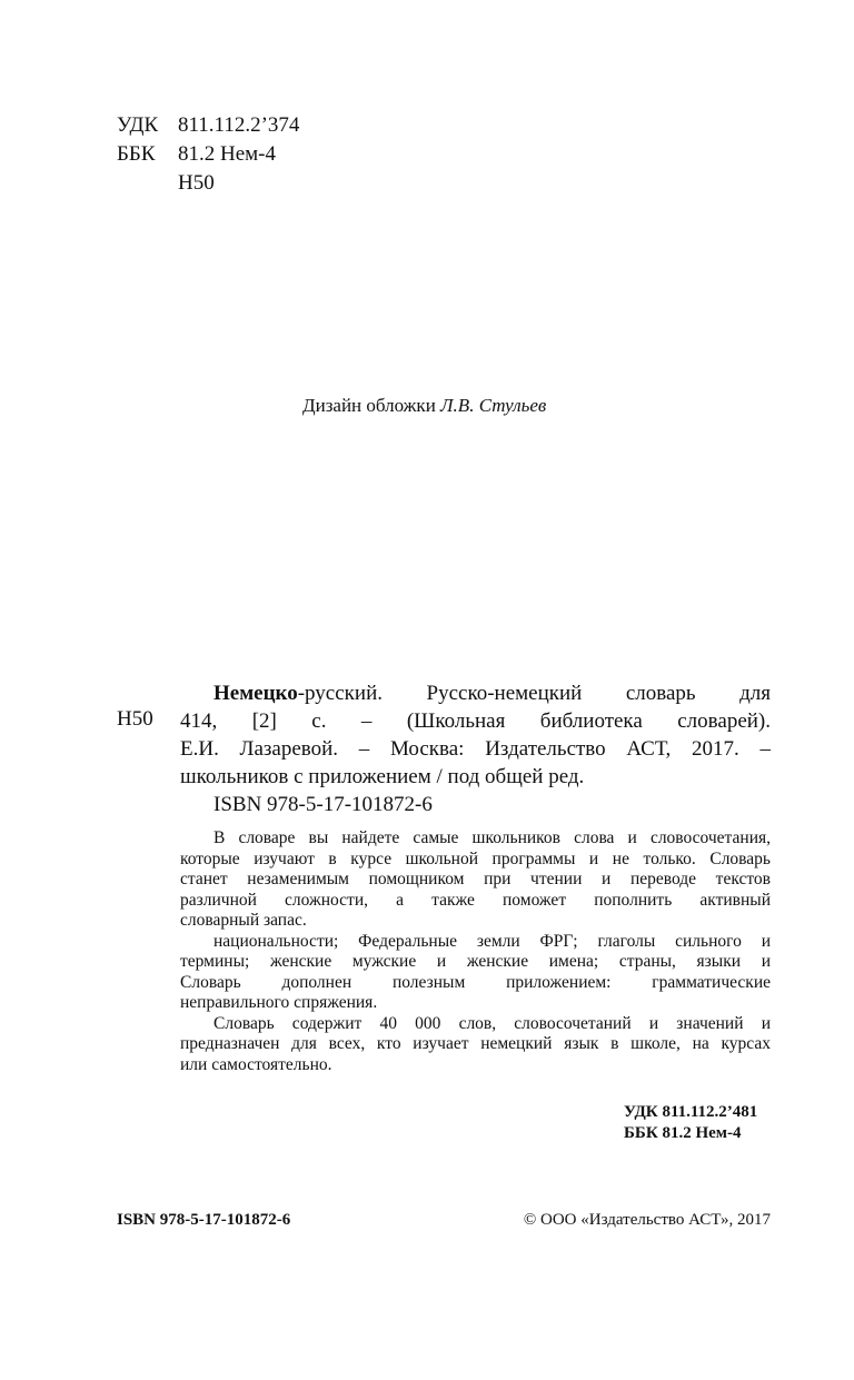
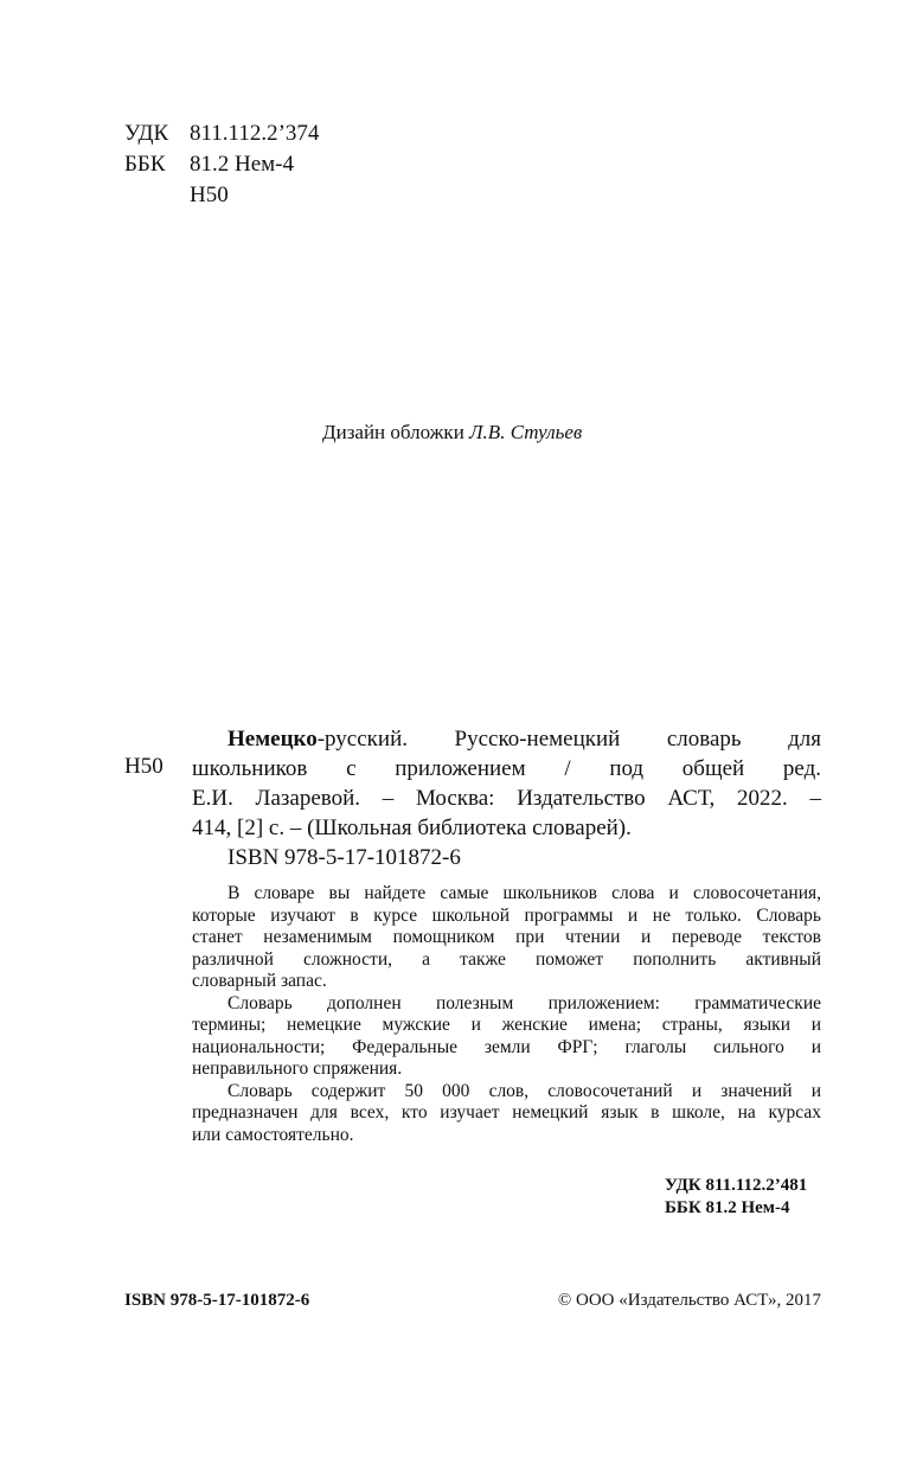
  УДК
  811.112.2’374
  ББК
  81.2 Нем-4
  Н50
  Дизайн обложки Л.В. Стульев
  Н50
  Немецко-русский. Русско-немецкий словарь для
- 414, [2] с. – (Школьная библиотека словарей).
+ школьников с приложением / под общей ред.
- Е.И. Лазаревой. – Москва: Издательство АСТ, 2017. –
+ Е.И. Лазаревой. – Москва: Издательство АСТ, 2022. –
- школьников с приложением / под общей ред.
+ 414, [2] с. – (Школьная библиотека словарей).
  ISBN 978-5-17-101872-6
  В словаре вы найдете самые школьников слова и словосочетания,
  которые изучают в курсе школьной программы и не только. Словарь
  станет незаменимым помощником при чтении и переводе текстов
  различной сложности, а также поможет пополнить активный
  словарный запас.
- национальности; Федеральные земли ФРГ; глаголы сильного и
+ Словарь дополнен полезным приложением: грамматические
- термины; женские мужские и женские имена; страны, языки и
+ термины; немецкие мужские и женские имена; страны, языки и
- Словарь дополнен полезным приложением: грамматические
+ национальности; Федеральные земли ФРГ; глаголы сильного и
  неправильного спряжения.
- Словарь содержит 40 000 слов, словосочетаний и значений и
+ Словарь содержит 50 000 слов, словосочетаний и значений и
  предназначен для всех, кто изучает немецкий язык в школе, на курсах
  или самостоятельно.
  УДК 811.112.2’481
  ББК 81.2 Нем-4
  ISBN 978-5-17-101872-6
  © ООО «Издательство АСТ», 2017
